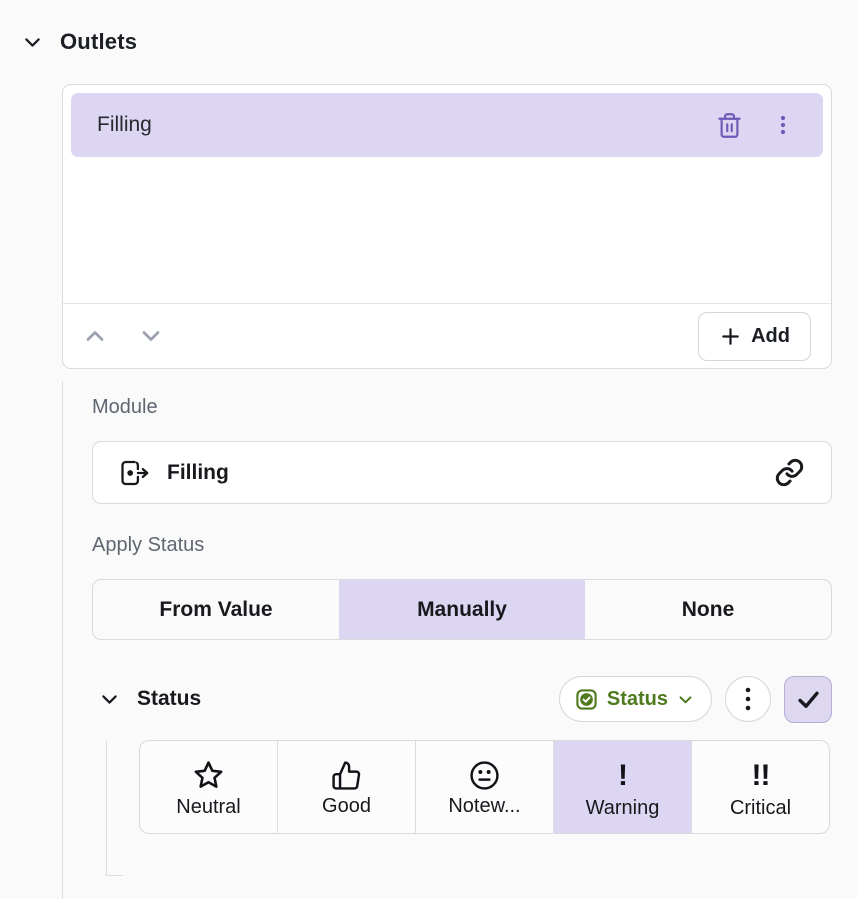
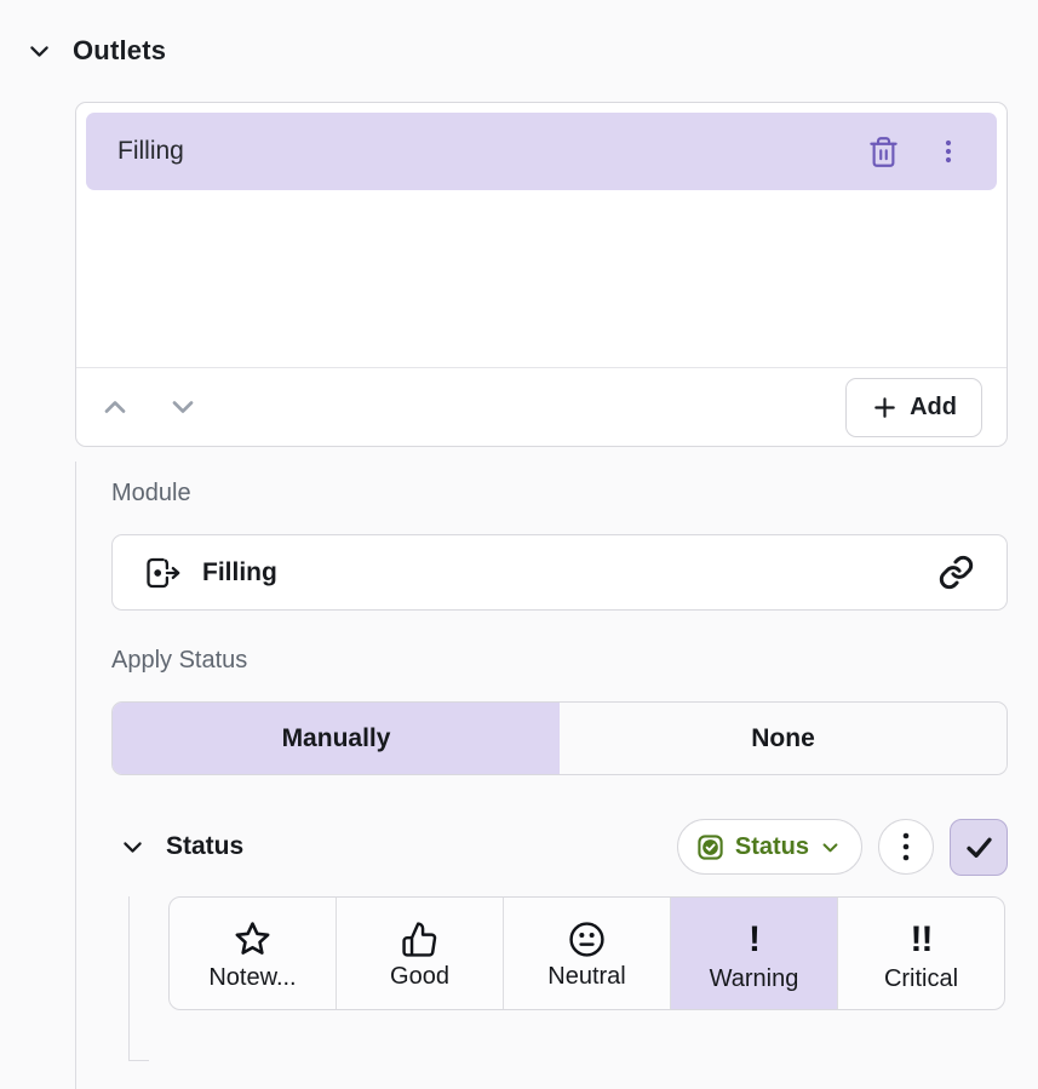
  Outlets
  Filling
  Add
  Module
  Filling
  Apply Status
- From Value
  Manually
  None
  Status
  Status
- Neutral
+ Notew...
  Good
- Notew...
+ Neutral
  !
  Warning
  !!
  Critical
